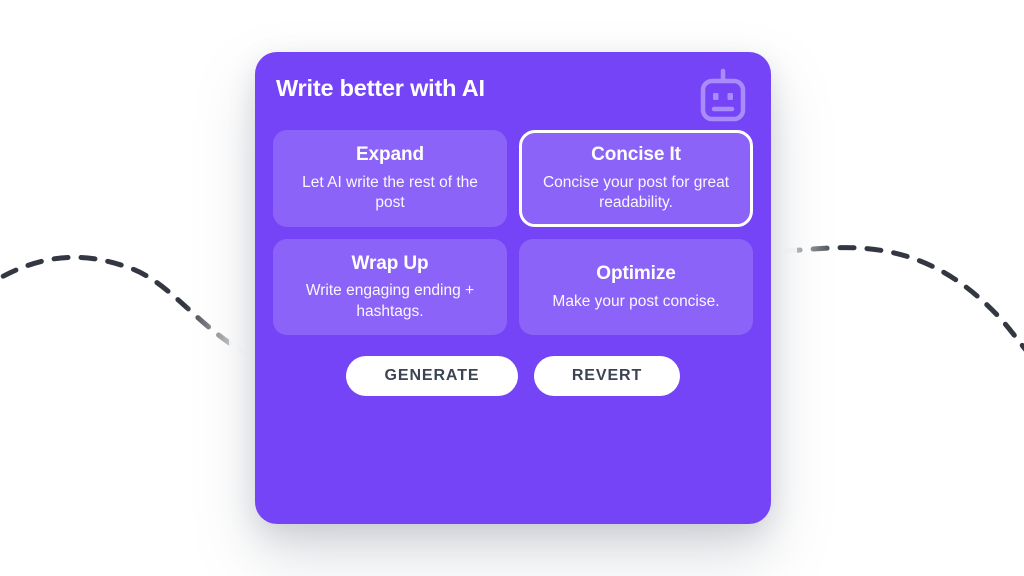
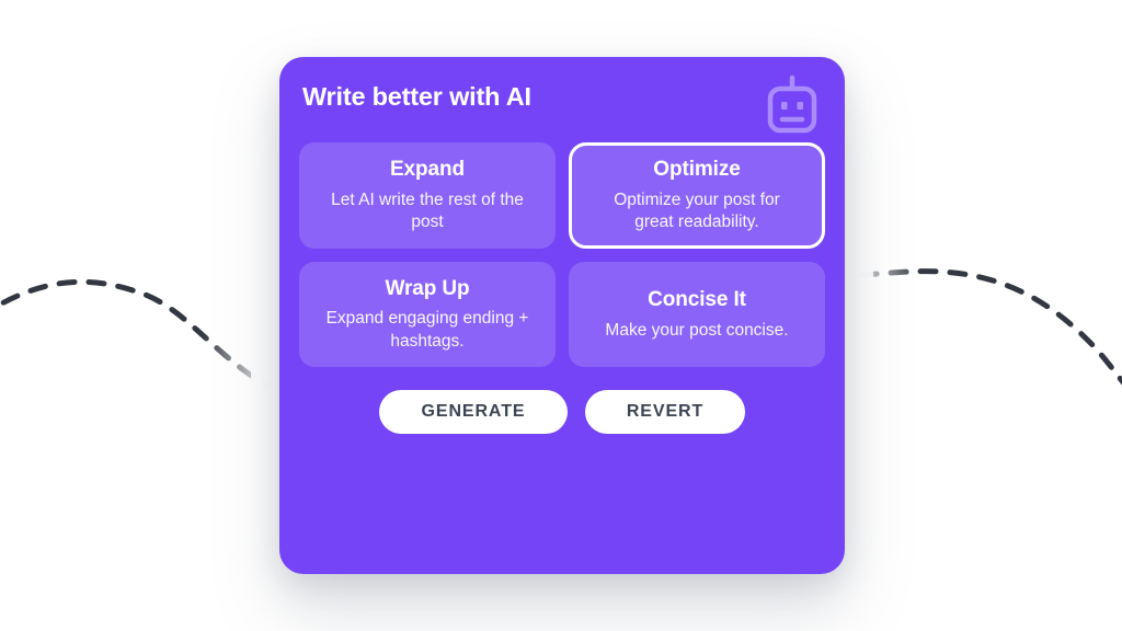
  Write better with AI
  Expand
  Let AI write the rest of the post
- Concise It
+ Optimize
- Concise your post for great readability.
+ Optimize your post for great readability.
  Wrap Up
- Write engaging ending + hashtags.
+ Expand engaging ending + hashtags.
- Optimize
+ Concise It
  Make your post concise.
  GENERATE
  REVERT
